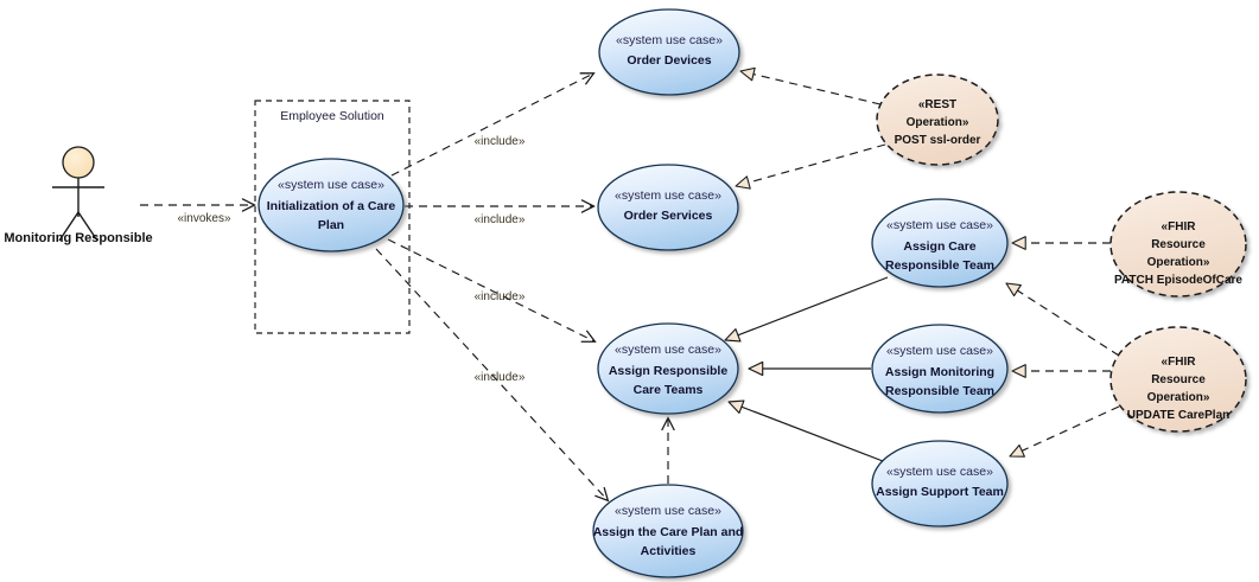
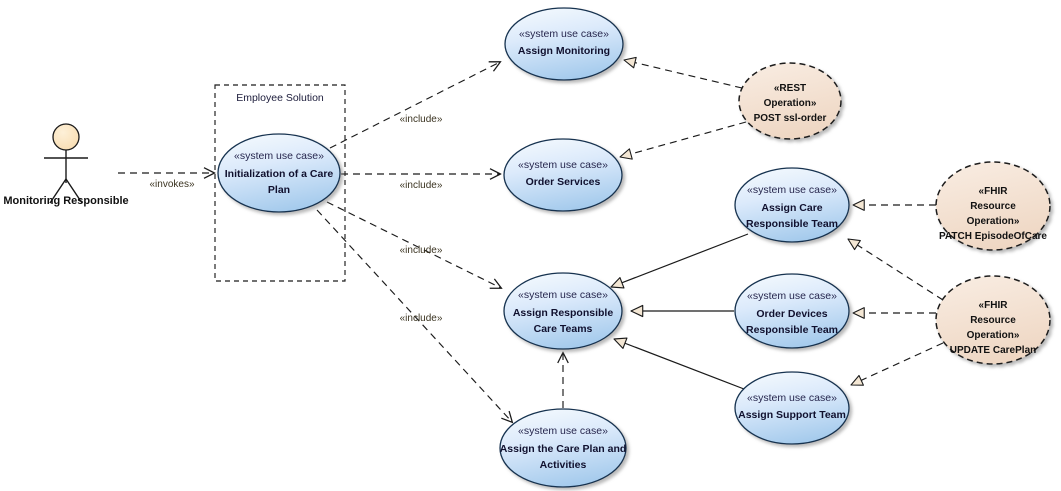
  Employee Solution
  Monitoring Responsible
  «invokes»
  «include»
  «include»
  «include»
  «include»
  «system use case»
  Initialization of a Care
  Plan
  «system use case»
- Order Devices
+ Assign Monitoring
  «system use case»
  Order Services
  «system use case»
  Assign Responsible
  Care Teams
  «system use case»
  Assign the Care Plan and
  Activities
  «system use case»
  Assign Care
  Responsible Team
  «system use case»
- Assign Monitoring
+ Order Devices
  Responsible Team
  «system use case»
  Assign Support Team
  «REST
  Operation»
  POST ssl-order
  «FHIR
  Resource
  Operation»
  PATCH EpisodeOfCare
  «FHIR
  Resource
  Operation»
  UPDATE CarePlan
